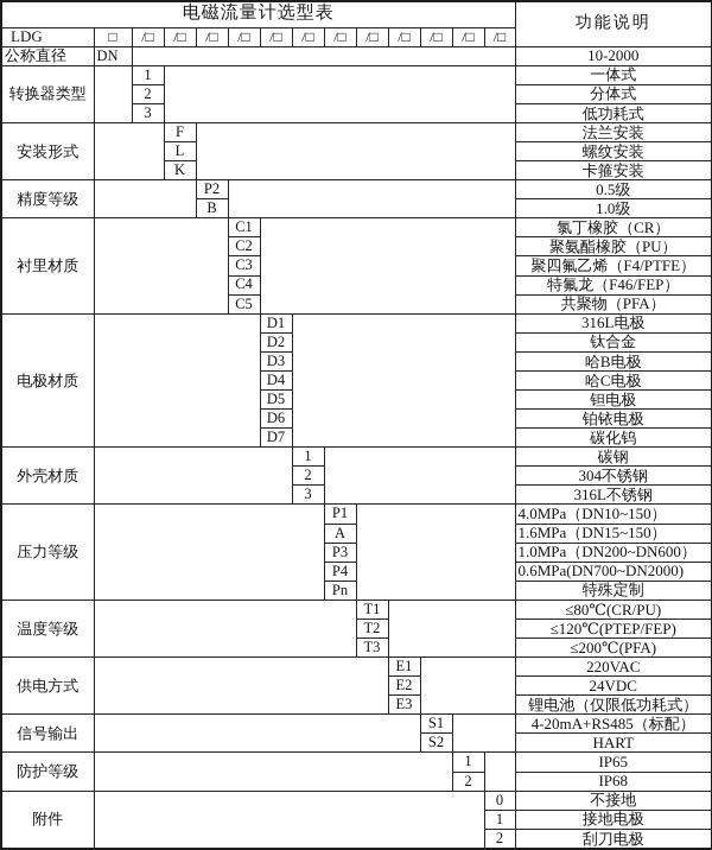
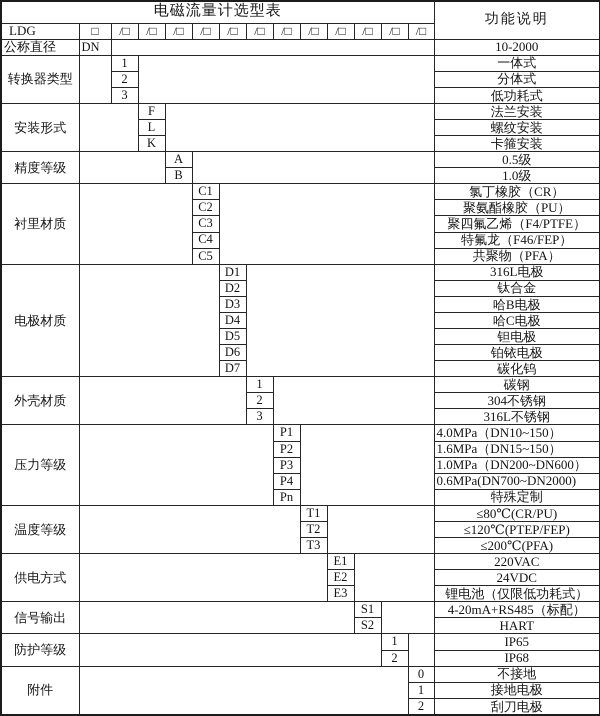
  电磁流量计选型表	功能说明
  LDG	□	/□	/□	/□	/□	/□	/□	/□	/□	/□	/□	/□	/□
  公称直径	DN		10-2000
  转换器类型		1		一体式
  2	分体式
  3	低功耗式
  安装形式		F		法兰安装
  L	螺纹安装
  K	卡箍安装
- 精度等级		P2		0.5级
+ 精度等级		A		0.5级
  B	1.0级
  衬里材质		C1		氯丁橡胶（CR）
  C2	聚氨酯橡胶（PU）
  C3	聚四氟乙烯（F4/PTFE）
  C4	特氟龙（F46/FEP）
  C5	共聚物（PFA）
  电极材质		D1		316L电极
  D2	钛合金
  D3	哈B电极
  D4	哈C电极
  D5	钽电极
  D6	铂铱电极
  D7	碳化钨
  外壳材质		1		碳钢
  2	304不锈钢
  3	316L不锈钢
  压力等级		P1		4.0MPa（DN10~150）
- A	1.6MPa（DN15~150）
+ P2	1.6MPa（DN15~150）
  P3	1.0MPa（DN200~DN600）
  P4	0.6MPa(DN700~DN2000)
  Pn	特殊定制
  温度等级		T1		≤80℃(CR/PU)
  T2	≤120℃(PTEP/FEP)
  T3	≤200℃(PFA)
  供电方式		E1		220VAC
  E2	24VDC
  E3	锂电池（仅限低功耗式）
  信号输出		S1		4-20mA+RS485（标配）
  S2	HART
  防护等级		1		IP65
  2	IP68
  附件		0	不接地
  1	接地电极
  2	刮刀电极
